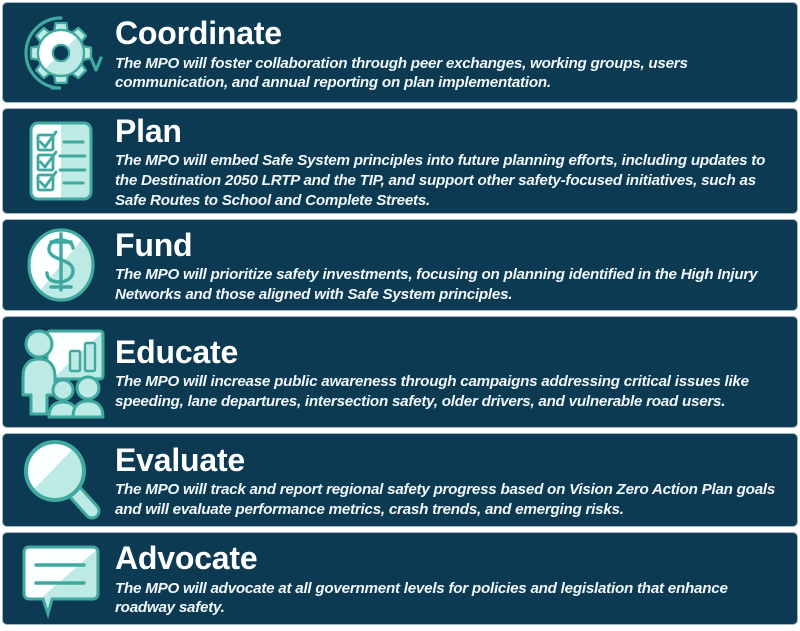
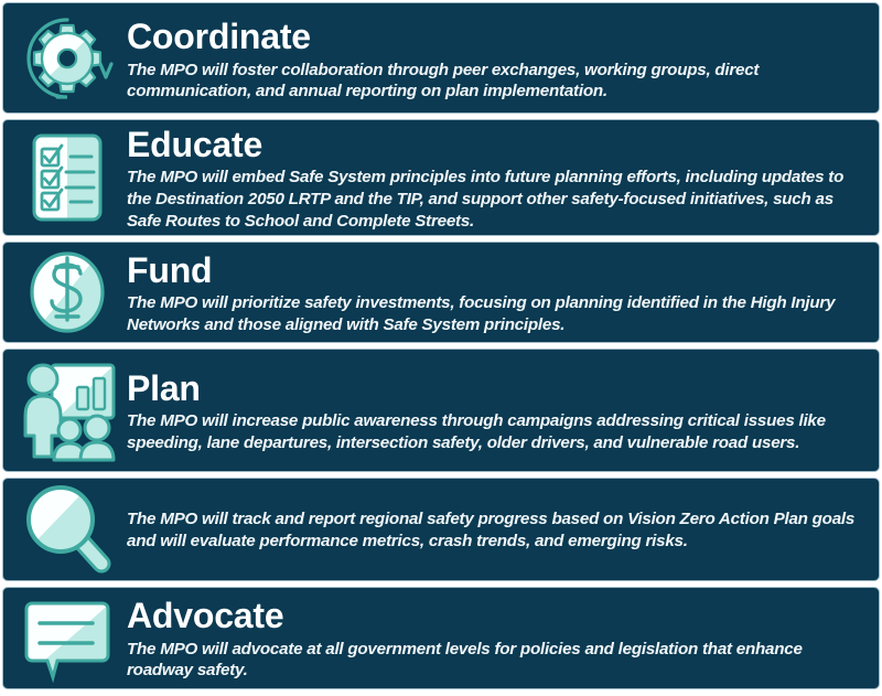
  Coordinate
- The MPO will foster collaboration through peer exchanges, working groups, users communication, and annual reporting on plan implementation.
+ The MPO will foster collaboration through peer exchanges, working groups, direct communication, and annual reporting on plan implementation.
- Plan
+ Educate
  The MPO will embed Safe System principles into future planning efforts, including updates to the Destination 2050 LRTP and the TIP, and support other safety-focused initiatives, such as Safe Routes to School and Complete Streets.
  Fund
  The MPO will prioritize safety investments, focusing on planning identified in the High Injury Networks and those aligned with Safe System principles.
- Educate
+ Plan
  The MPO will increase public awareness through campaigns addressing critical issues like speeding, lane departures, intersection safety, older drivers, and vulnerable road users.
- Evaluate
  The MPO will track and report regional safety progress based on Vision Zero Action Plan goals and will evaluate performance metrics, crash trends, and emerging risks.
  Advocate
  The MPO will advocate at all government levels for policies and legislation that enhance roadway safety.
